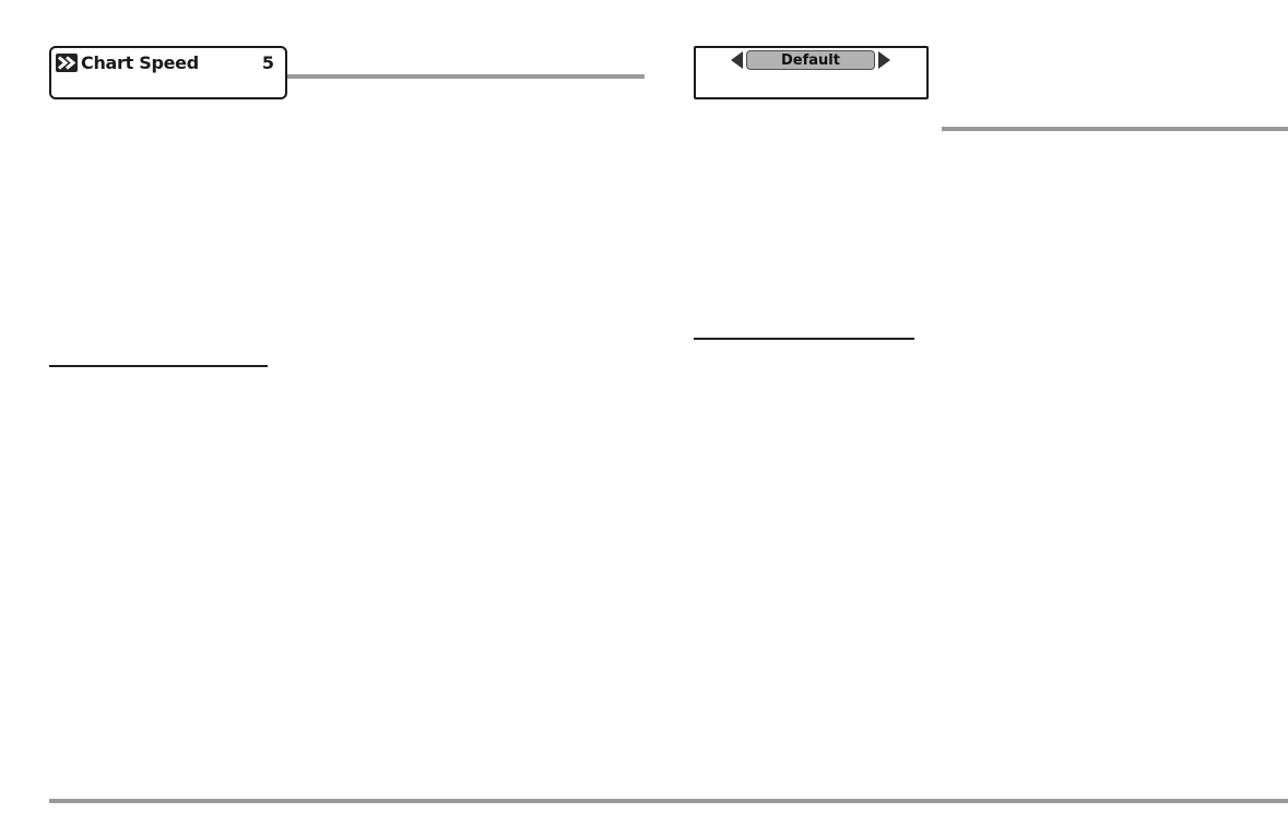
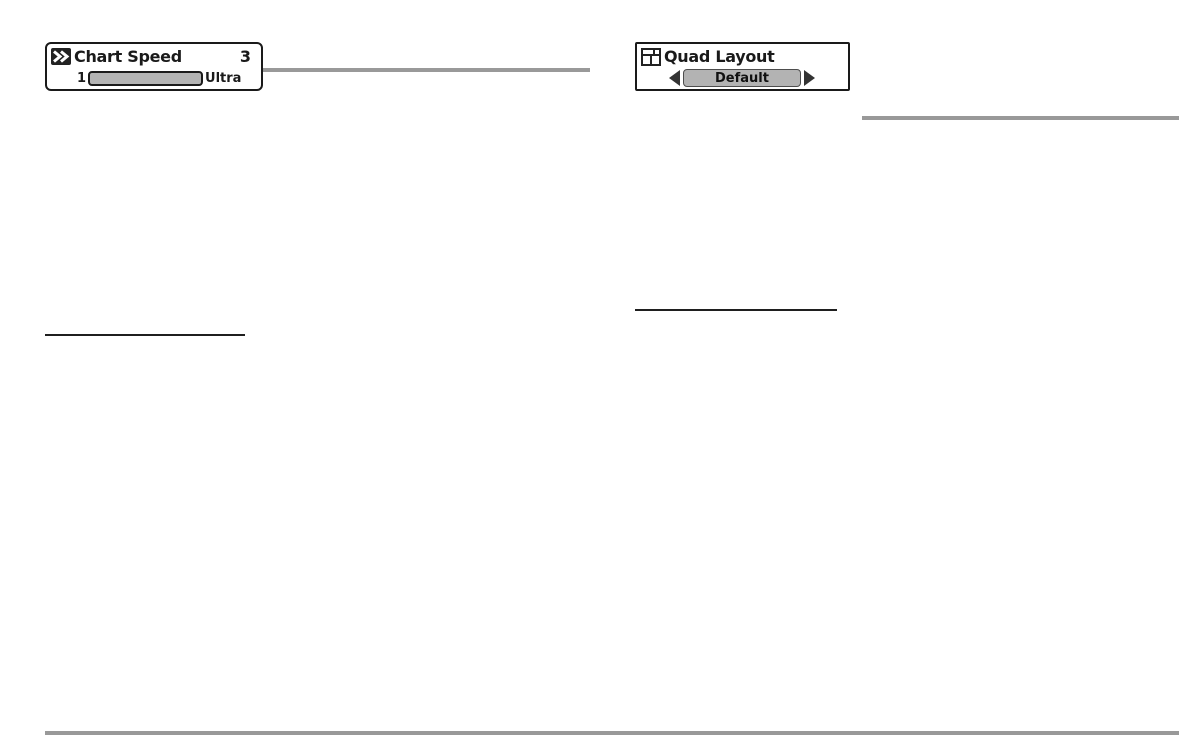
  Chart Speed
- 5
+ 3
+ 1
+ Ultra
+ Quad Layout
  Default
